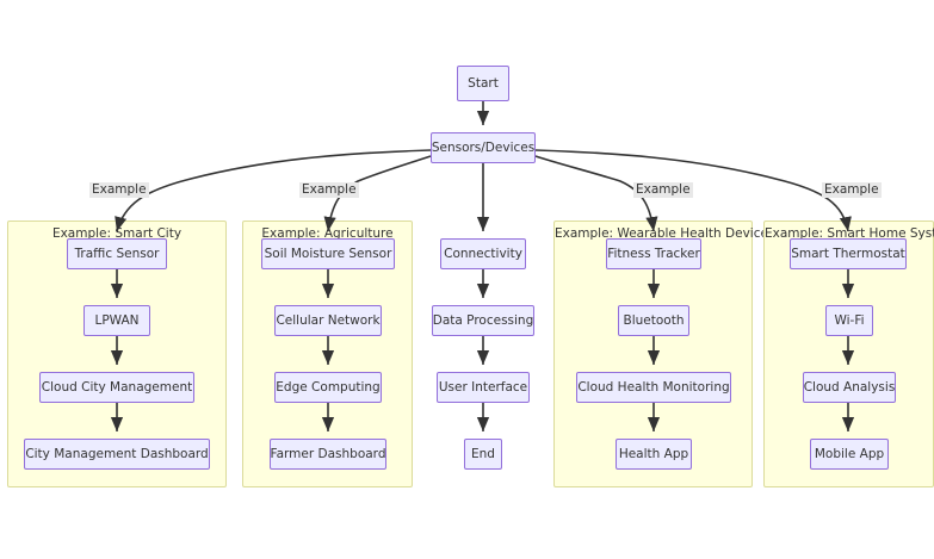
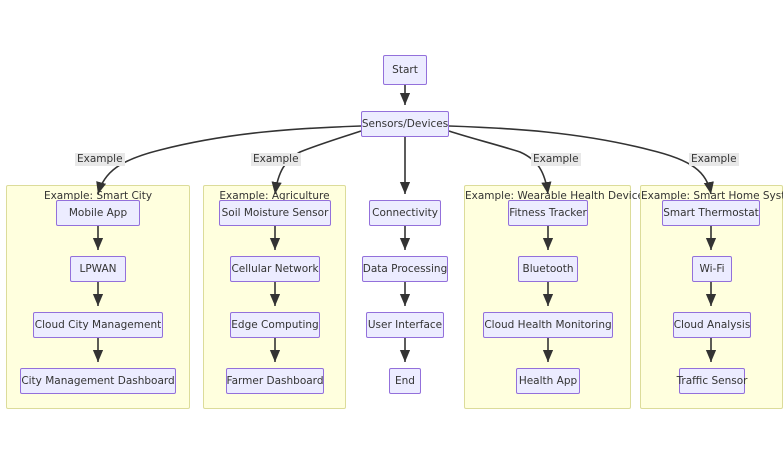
  Example: Smart City
  Example: Agriculture
  Example: Wearable Health Dev
  Example: Smart Home Sys
- Traffic Sensor
+ Mobile App
  LPWAN
  Cloud City Management
  City Management Dashboard
  Soil Moisture Sensor
  Cellular Network
  Edge Computing
  Farmer Dashboard
  Fitness Tracker
  Bluetooth
  Cloud Health Monitoring
  Health App
  Smart Thermostat
  Wi-Fi
  Cloud Analysis
- Mobile App
+ Traffic Sensor
  Start
  Sensors/Devices
  Connectivity
  Data Processing
  User Interface
  End
  Example
  Example
  Example
  Example
